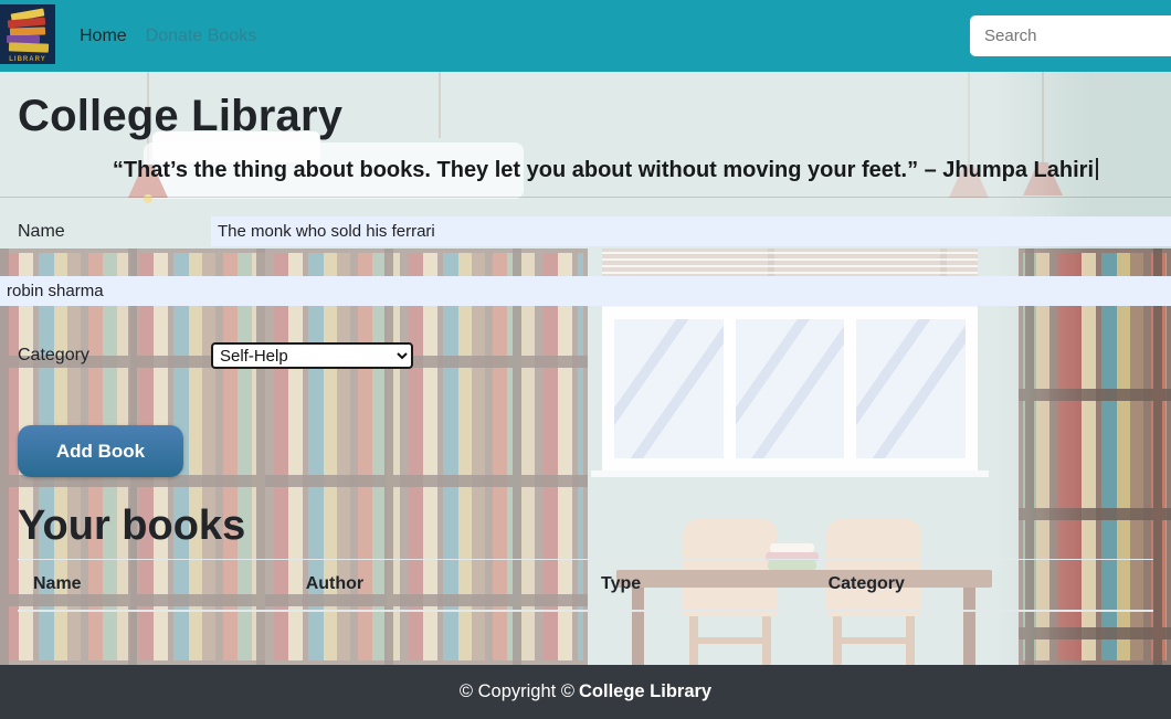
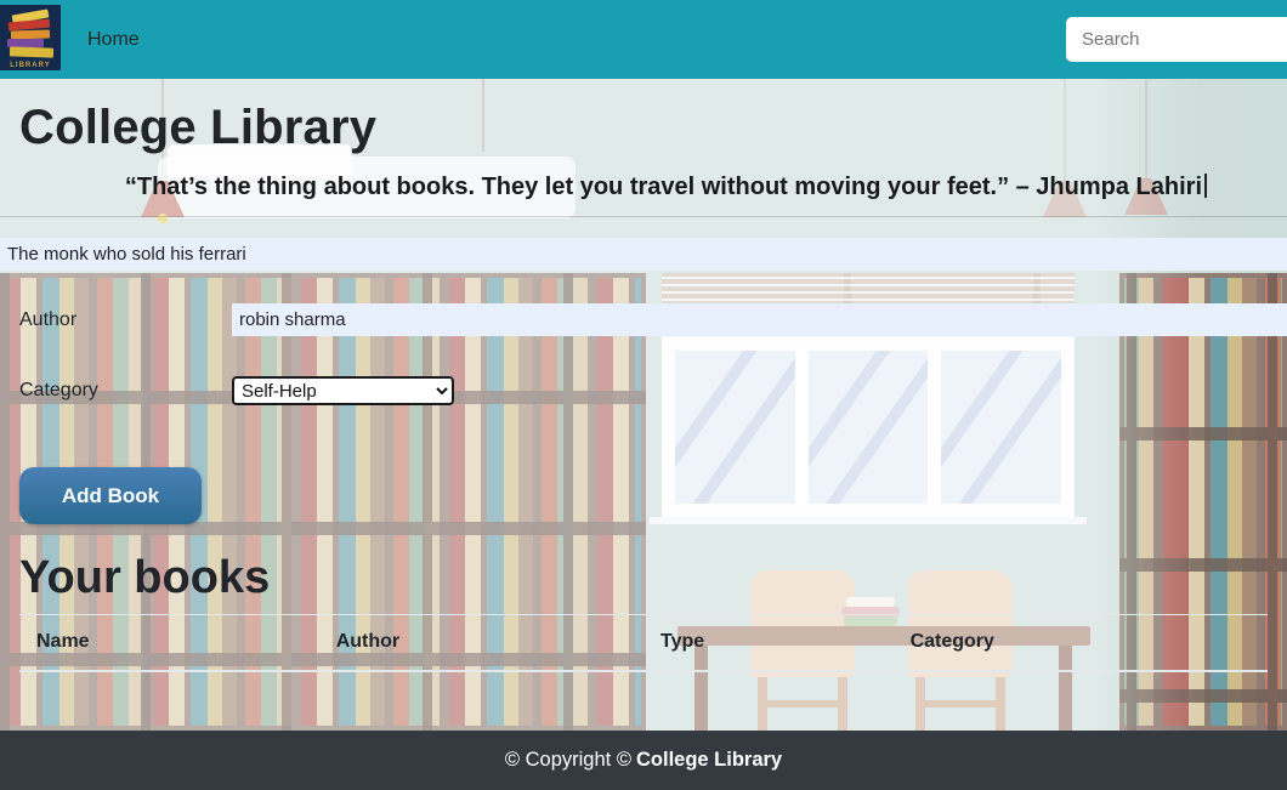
  Home
- Donate Books
  Search
  College Library
- “That’s the thing about books. They let you about without moving your feet.” – Jhumpa Lahiri
+ “That’s the thing about books. They let you travel without moving your feet.” – Jhumpa Lahiri
- Name
  The monk who sold his ferrari
+ Author
  robin sharma
  Category
  Self-Help
  Add Book
  Your books
  Name	Author	Type	Category
  © Copyright ©
  College Library
